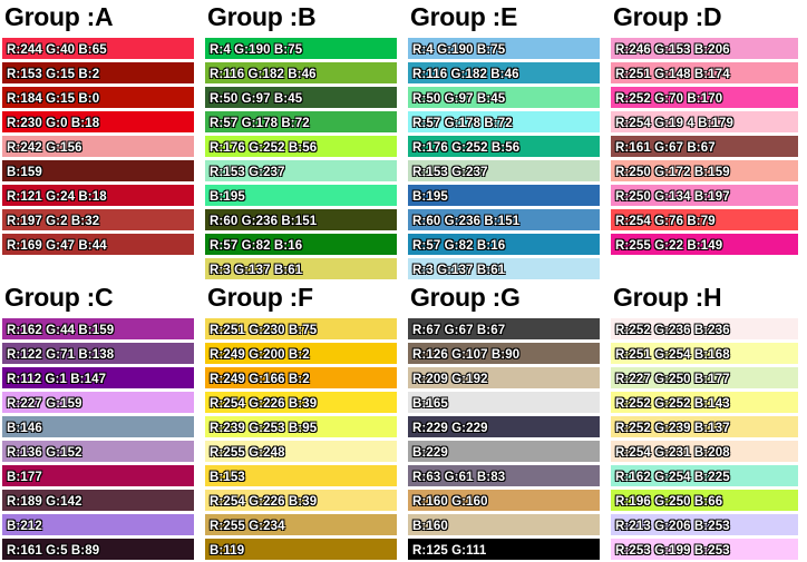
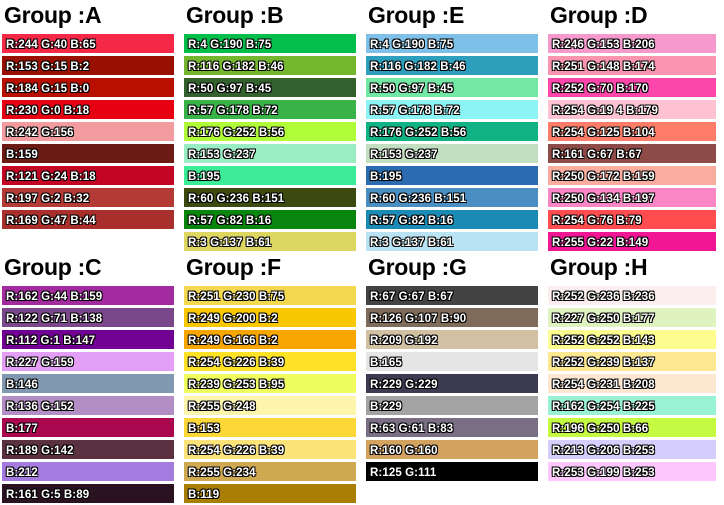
  Group :A
  R:244 G:40 B:65
  R:153 G:15 B:2
  R:184 G:15 B:0
  R:230 G:0 B:18
  R:242 G:156
  B:159
  R:121 G:24 B:18
  R:197 G:2 B:32
  R:169 G:47 B:44
  Group :B
  R:4 G:190 B:75
  R:116 G:182 B:46
  R:50 G:97 B:45
  R:57 G:178 B:72
  R:176 G:252 B:56
  R:153 G:237
  B:195
  R:60 G:236 B:151
  R:57 G:82 B:16
  R:3 G:137 B:61
  Group :E
  R:4 G:190 B:75
  R:116 G:182 B:46
  R:50 G:97 B:45
  R:57 G:178 B:72
  R:176 G:252 B:56
  R:153 G:237
  B:195
  R:60 G:236 B:151
  R:57 G:82 B:16
  R:3 G:137 B:61
  Group :D
  R:246 G:153 B:206
  R:251 G:148 B:174
  R:252 G:70 B:170
  R:254 G:19 4 B:179
+ R:254 G:125 B:104
  R:161 G:67 B:67
  R:250 G:172 B:159
  R:250 G:134 B:197
  R:254 G:76 B:79
  R:255 G:22 B:149
  Group :C
  R:162 G:44 B:159
  R:122 G:71 B:138
  R:112 G:1 B:147
  R:227 G:159
  B:146
  R:136 G:152
  B:177
  R:189 G:142
  B:212
  R:161 G:5 B:89
  Group :F
  R:251 G:230 B:75
  R:249 G:200 B:2
  R:249 G:166 B:2
  R:254 G:226 B:39
  R:239 G:253 B:95
  R:255 G:248
  B:153
  R:254 G:226 B:39
  R:255 G:234
  B:119
  Group :G
  R:67 G:67 B:67
  R:126 G:107 B:90
  R:209 G:192
  B:165
  R:229 G:229
  B:229
  R:63 G:61 B:83
  R:160 G:160
- B:160
  R:125 G:111
  Group :H
  R:252 G:236 B:236
- R:251 G:254 B:168
  R:227 G:250 B:177
  R:252 G:252 B:143
  R:252 G:239 B:137
  R:254 G:231 B:208
  R:162 G:254 B:225
  R:196 G:250 B:66
  R:213 G:206 B:253
  R:253 G:199 B:253
